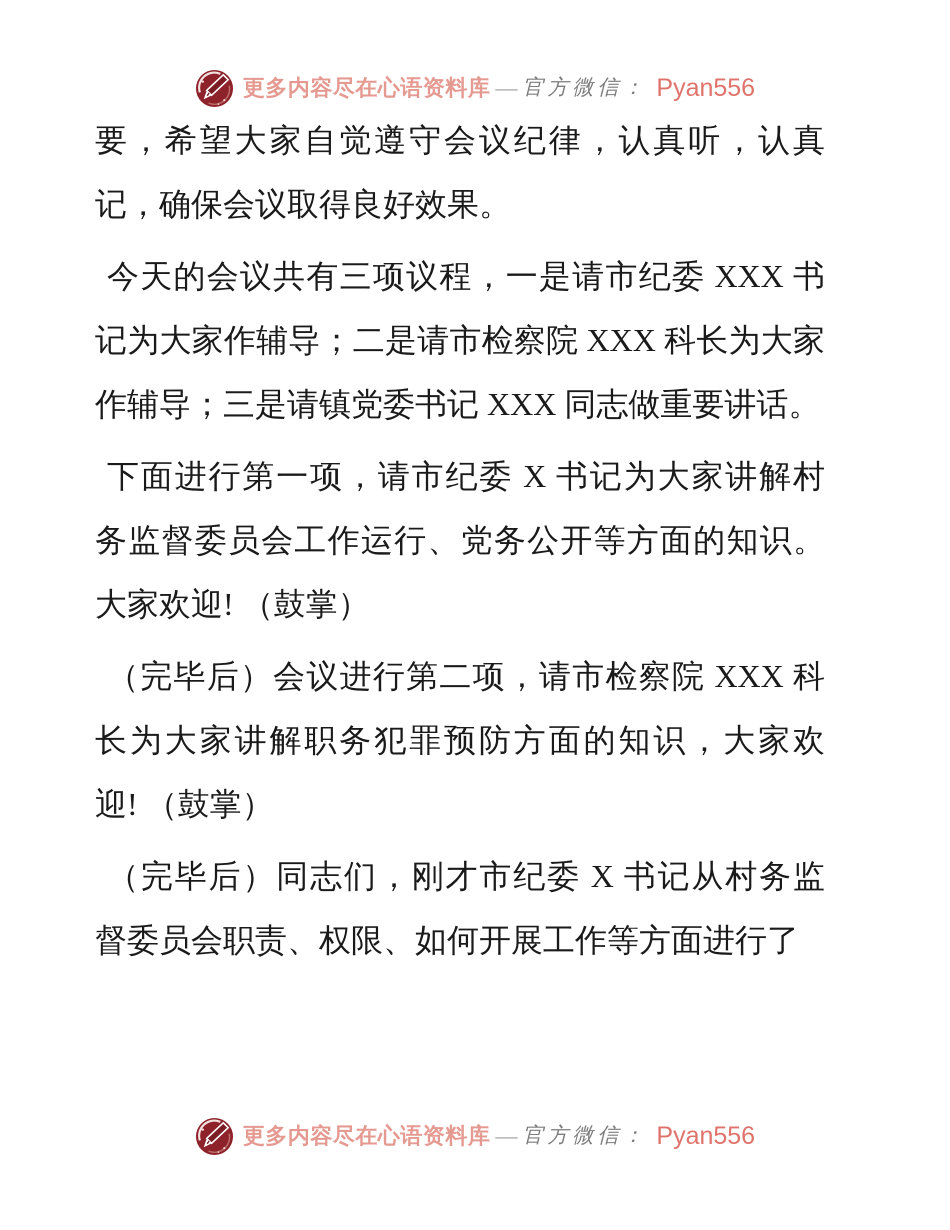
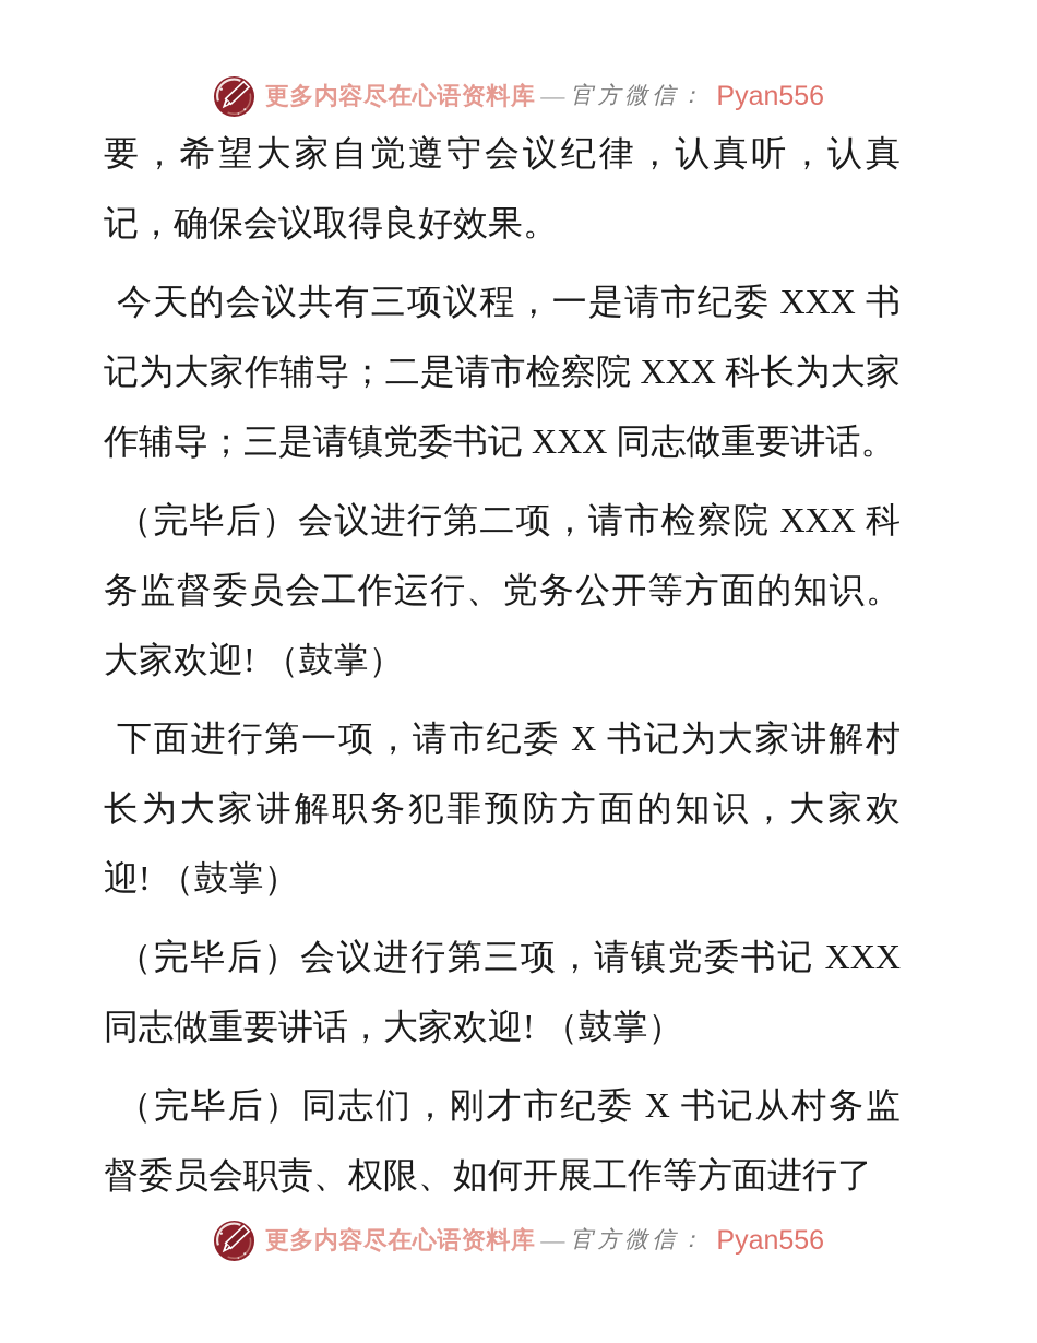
  更多内容尽在心语资料库
  —
  官方微信：
  Pyan556
  要，希望大家自觉遵守会议纪律，认真听，认真
  记，确保会议取得良好效果。
  今天的会议共有三项议程，一是请市纪委 XXX 书
  记为大家作辅导；二是请市检察院 XXX 科长为大家
  作辅导；三是请镇党委书记 XXX 同志做重要讲话。
- 下面进行第一项，请市纪委 X 书记为大家讲解村
+ （完毕后）会议进行第二项，请市检察院 XXX 科
  务监督委员会工作运行、党务公开等方面的知识。
  大家欢迎! （鼓掌）
- （完毕后）会议进行第二项，请市检察院 XXX 科
+ 下面进行第一项，请市纪委 X 书记为大家讲解村
  长为大家讲解职务犯罪预防方面的知识，大家欢
  迎! （鼓掌）
+ （完毕后）会议进行第三项，请镇党委书记 XXX
+ 同志做重要讲话，大家欢迎! （鼓掌）
  （完毕后）同志们，刚才市纪委 X 书记从村务监
  督委员会职责、权限、如何开展工作等方面进行了
  更多内容尽在心语资料库
  —
  官方微信：
  Pyan556
